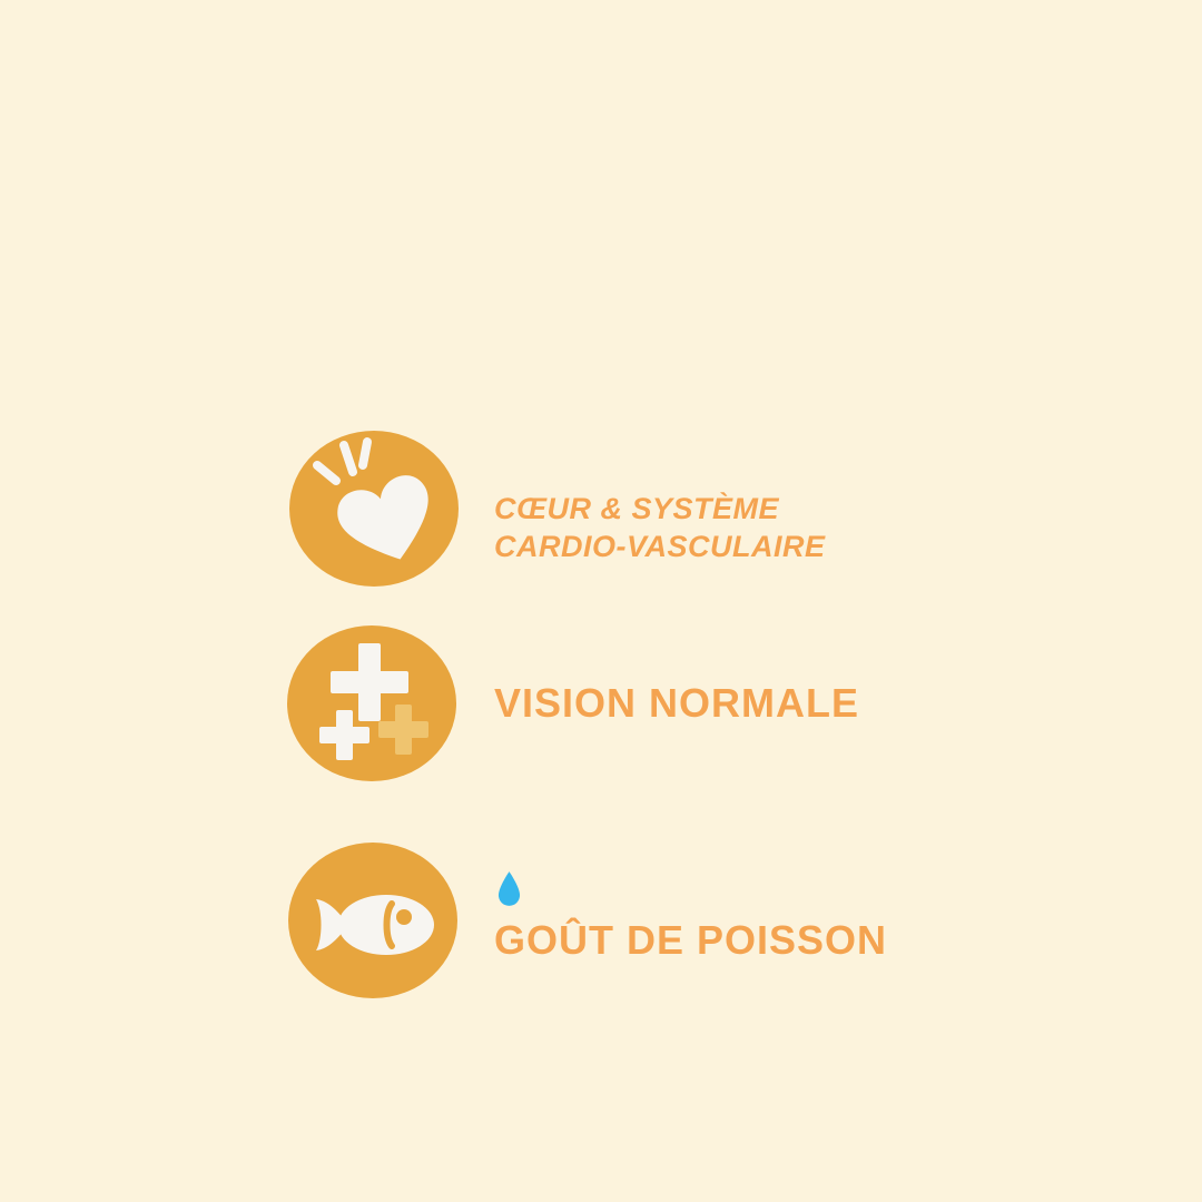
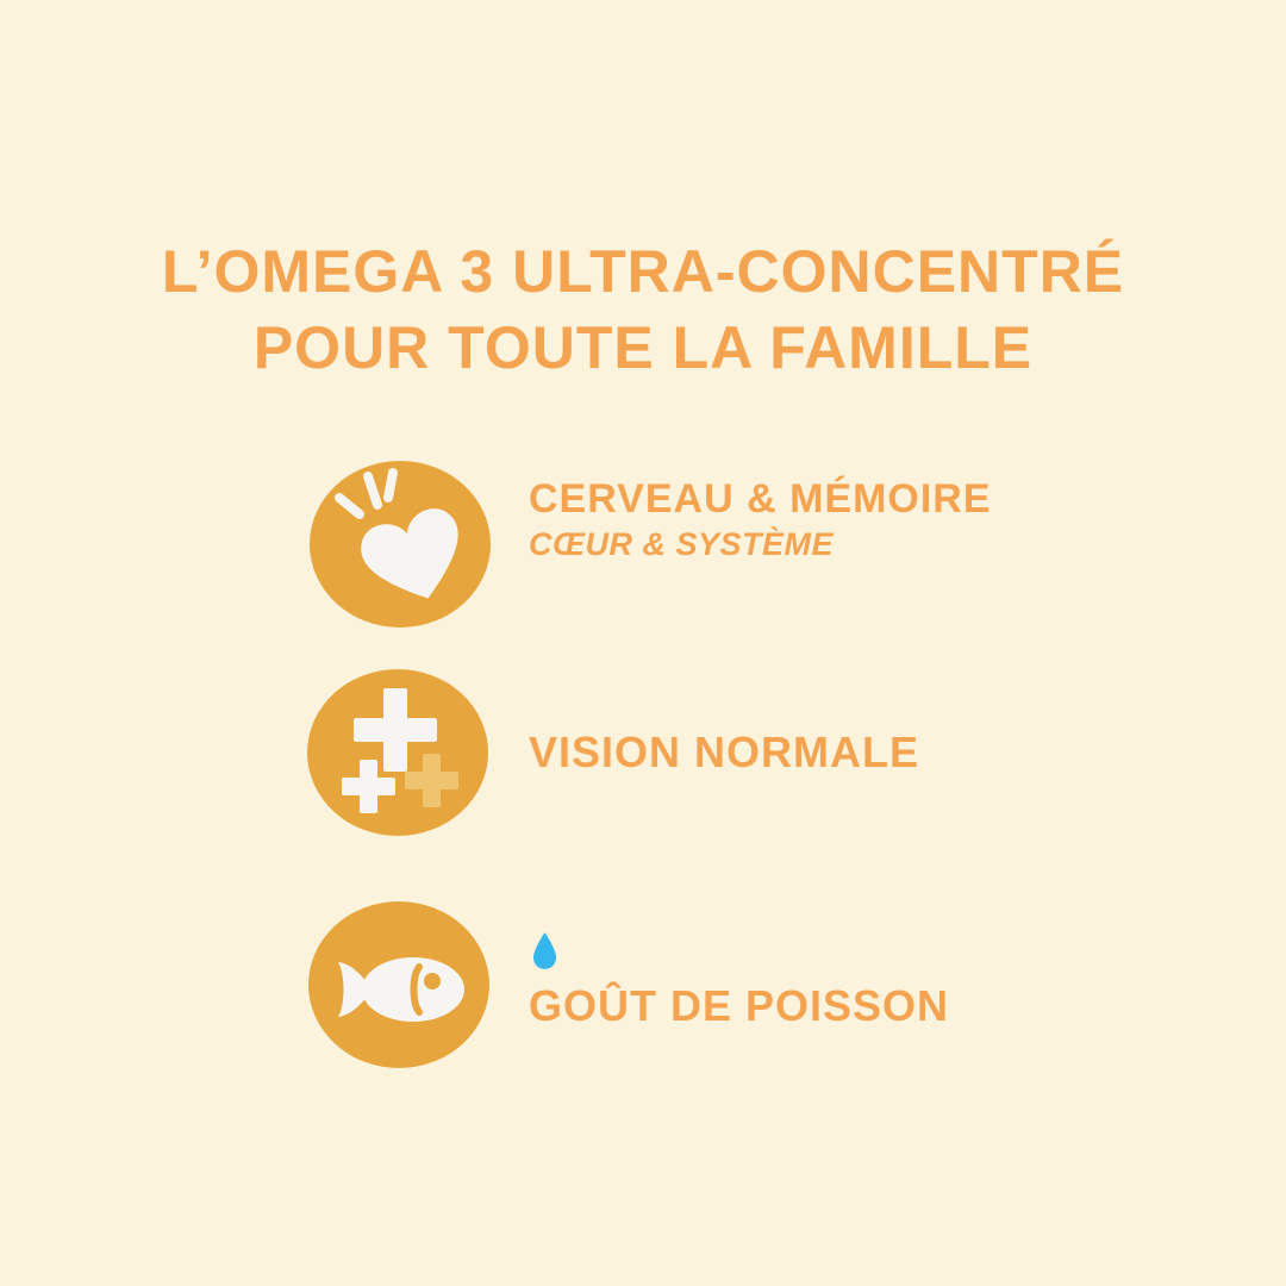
+ L’OMEGA 3 ULTRA-CONCENTRÉ
+ POUR TOUTE LA FAMILLE
+ CERVEAU & MÉMOIRE
  CŒUR & SYSTÈME
- CARDIO-VASCULAIRE
  VISION NORMALE
  GOÛT DE POISSON
